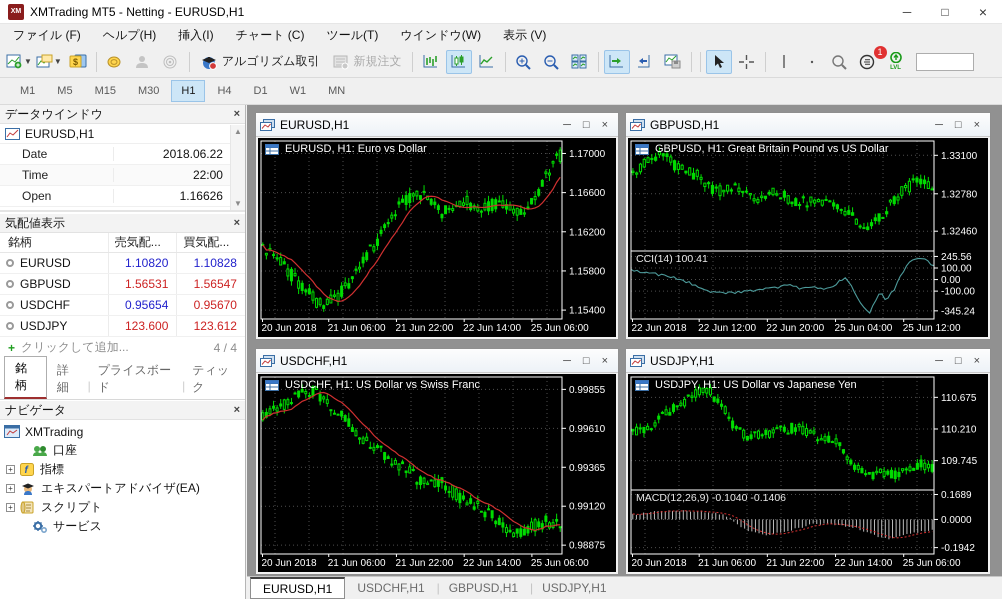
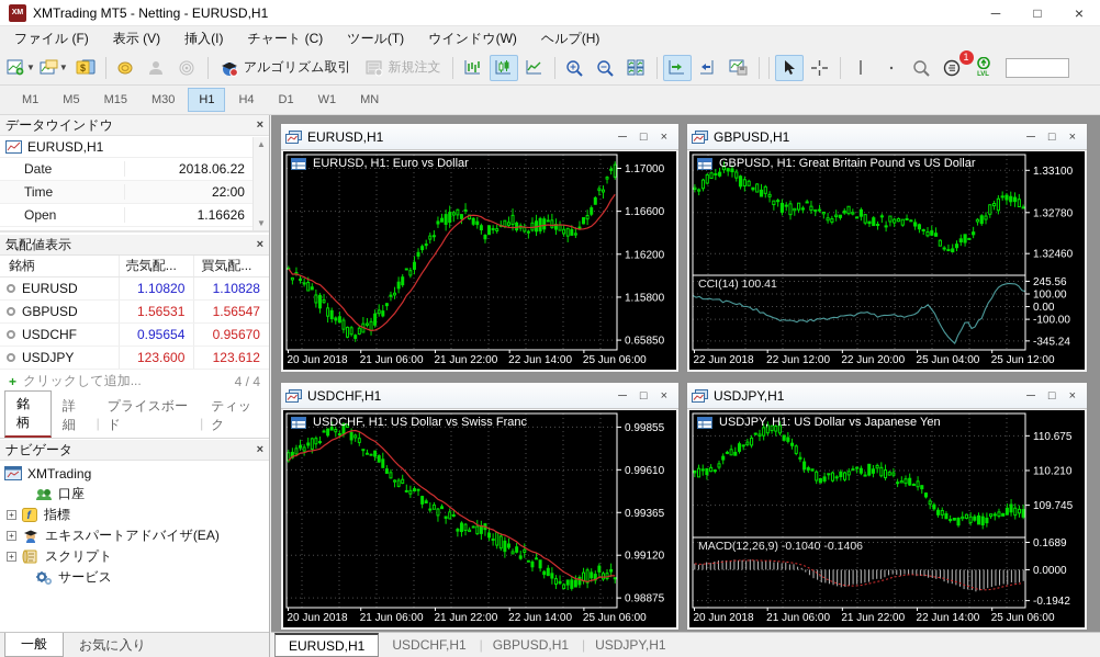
  XMTrading MT5 - Netting - EURUSD,H1
  ─
  □
  ×
  ファイル (F)
- ヘルプ(H)
+ 表示 (V)
  挿入(I)
  チャート (C)
  ツール(T)
  ウインドウ(W)
- 表示 (V)
+ ヘルプ(H)
  ▼
  ▼
  $
  アルゴリズム取引
  新規注文
  1
  M1
  M5
  M15
  M30
  H1
  H4
  D1
  W1
  MN
  データウインドウ
  ×
  EURUSD,H1
  Date
  2018.06.22
  Time
  22:00
  Open
  1.16626
  ▲
  ▼
  気配値表示
  ×
  銘柄
  売気配...
  買気配...
  EURUSD
  1.10820
  1.10828
  GBPUSD
  1.56531
  1.56547
  USDCHF
  0.95654
  0.95670
  USDJPY
  123.600
  123.612
  +
  クリックして追加...
  4 / 4
  銘柄
  詳細
  プライスボード
  ティック
  ナビゲータ
  ×
  XMTrading
  口座
  +
  f
  指標
  +
  エキスパートアドバイザ(EA)
  +
  スクリプト
  サービス
+ 一般
+ お気に入り
  EURUSD,H1
  ─
  □
  ×
  EURUSD, H1: Euro vs Dollar
  1.17000
  1.16600
  1.16200
  1.15800
- 1.15400
+ 0.65850
  20 Jun 2018
  21 Jun 06:00
  21 Jun 22:00
  22 Jun 14:00
  25 Jun 06:00
  GBPUSD,H1
  ─
  □
  ×
  GBPUSD, H1: Great Britain Pound vs US Dollar
  1.33100
  1.32780
  1.32460
  245.56
  100.00
  0.00
  -100.00
  -345.24
  CCI(14) 100.41
  22 Jun 2018
  22 Jun 12:00
  22 Jun 20:00
  25 Jun 04:00
  25 Jun 12:00
  USDCHF,H1
  ─
  □
  ×
  USDCHF, H1: US Dollar vs Swiss Franc
  0.99855
  0.99610
  0.99365
  0.99120
  0.98875
  20 Jun 2018
  21 Jun 06:00
  21 Jun 22:00
  22 Jun 14:00
  25 Jun 06:00
  USDJPY,H1
  ─
  □
  ×
  USDJPY, H1: US Dollar vs Japanese Yen
  110.675
  110.210
  109.745
  0.1689
  0.0000
  -0.1942
  MACD(12,26,9) -0.1040 -0.1406
  20 Jun 2018
  21 Jun 06:00
  21 Jun 22:00
  22 Jun 14:00
  25 Jun 06:00
  EURUSD,H1
  USDCHF,H1
  GBPUSD,H1
  USDJPY,H1
